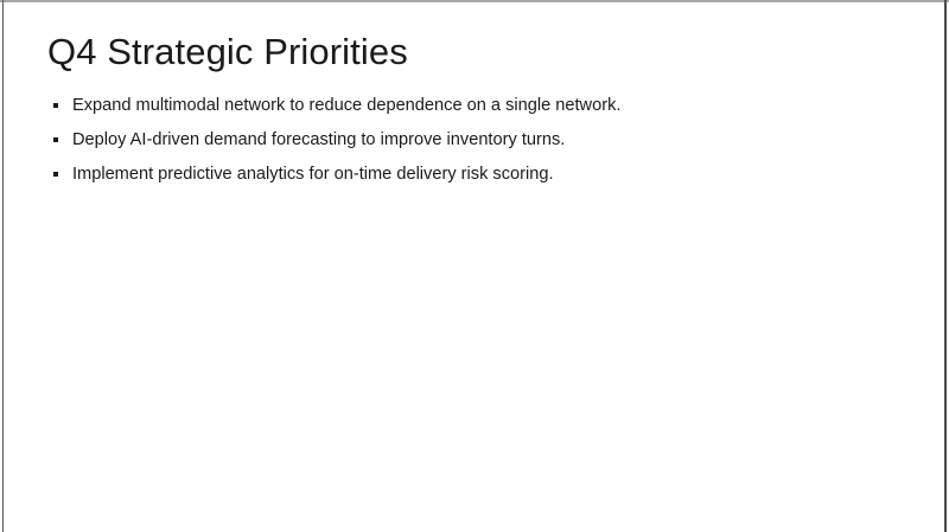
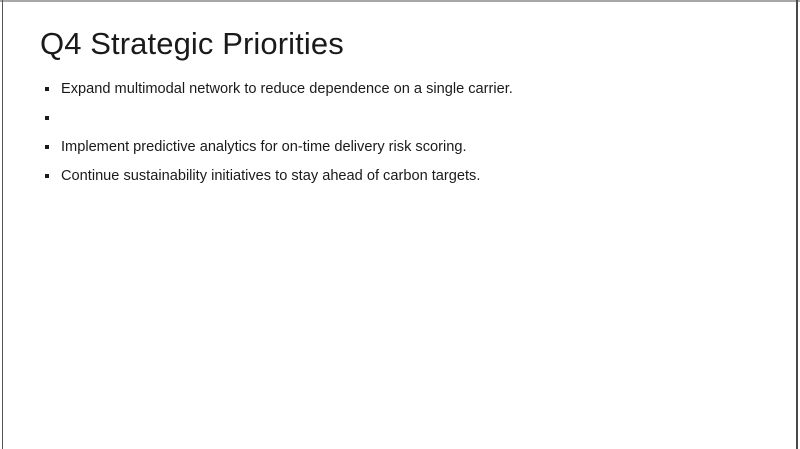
  Q4 Strategic Priorities
- Expand multimodal network to reduce dependence on a single network.
+ Expand multimodal network to reduce dependence on a single carrier.
- Deploy AI-driven demand forecasting to improve inventory turns.
  Implement predictive analytics for on-time delivery risk scoring.
+ Continue sustainability initiatives to stay ahead of carbon targets.
